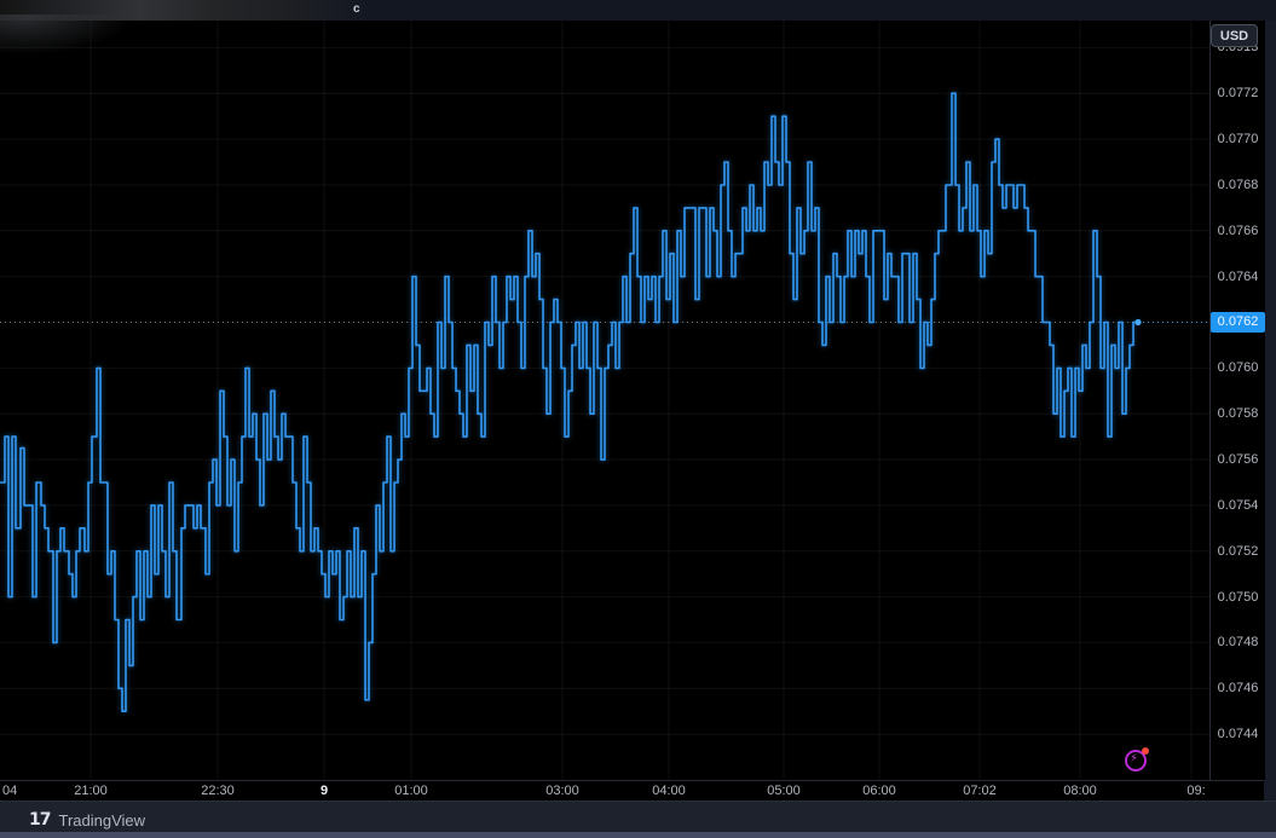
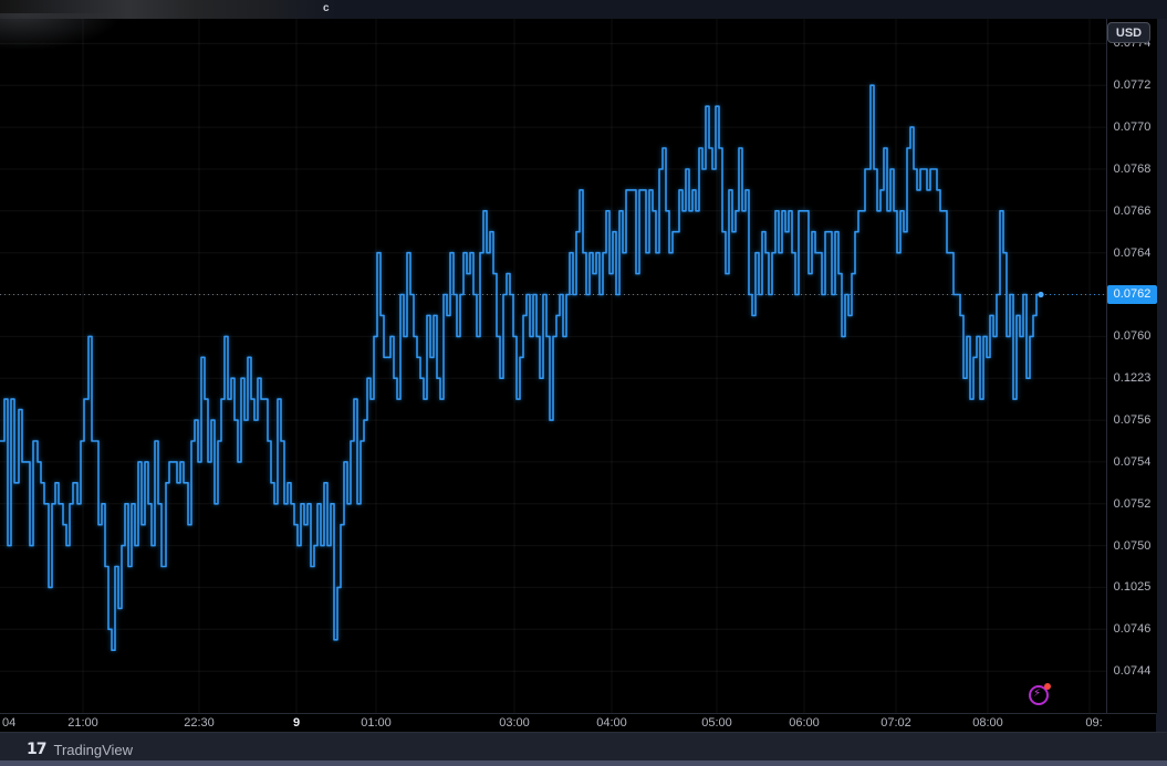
  c
  0.0762
- 0.0913
+ 0.0774
  0.0772
  0.0770
  0.0768
  0.0766
  0.0764
  0.0760
- 0.0758
+ 0.1223
  0.0756
  0.0754
  0.0752
  0.0750
- 0.0748
+ 0.1025
  0.0746
  0.0744
  USD
  04
  21:00
  22:30
  9
  01:00
  03:00
  04:00
  05:00
  06:00
  07:02
  08:00
  09:
  ⚡
  17
  TradingView
